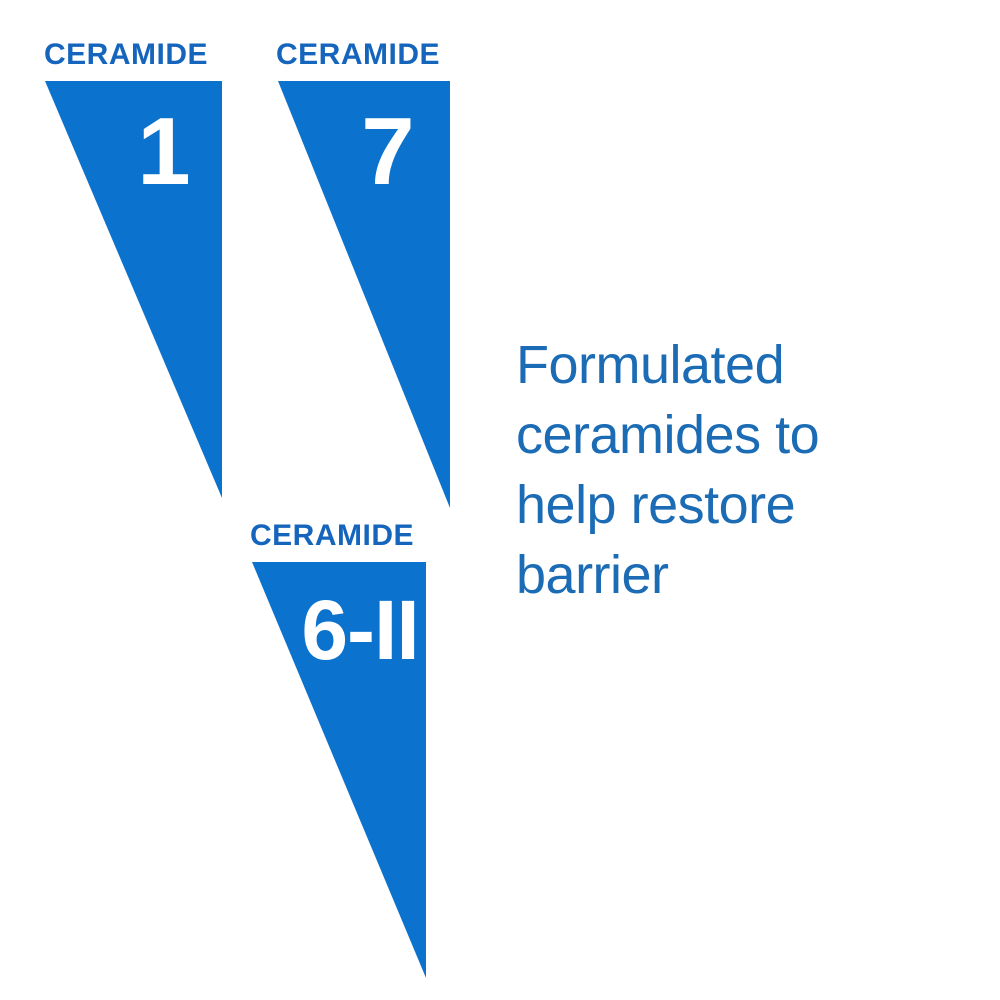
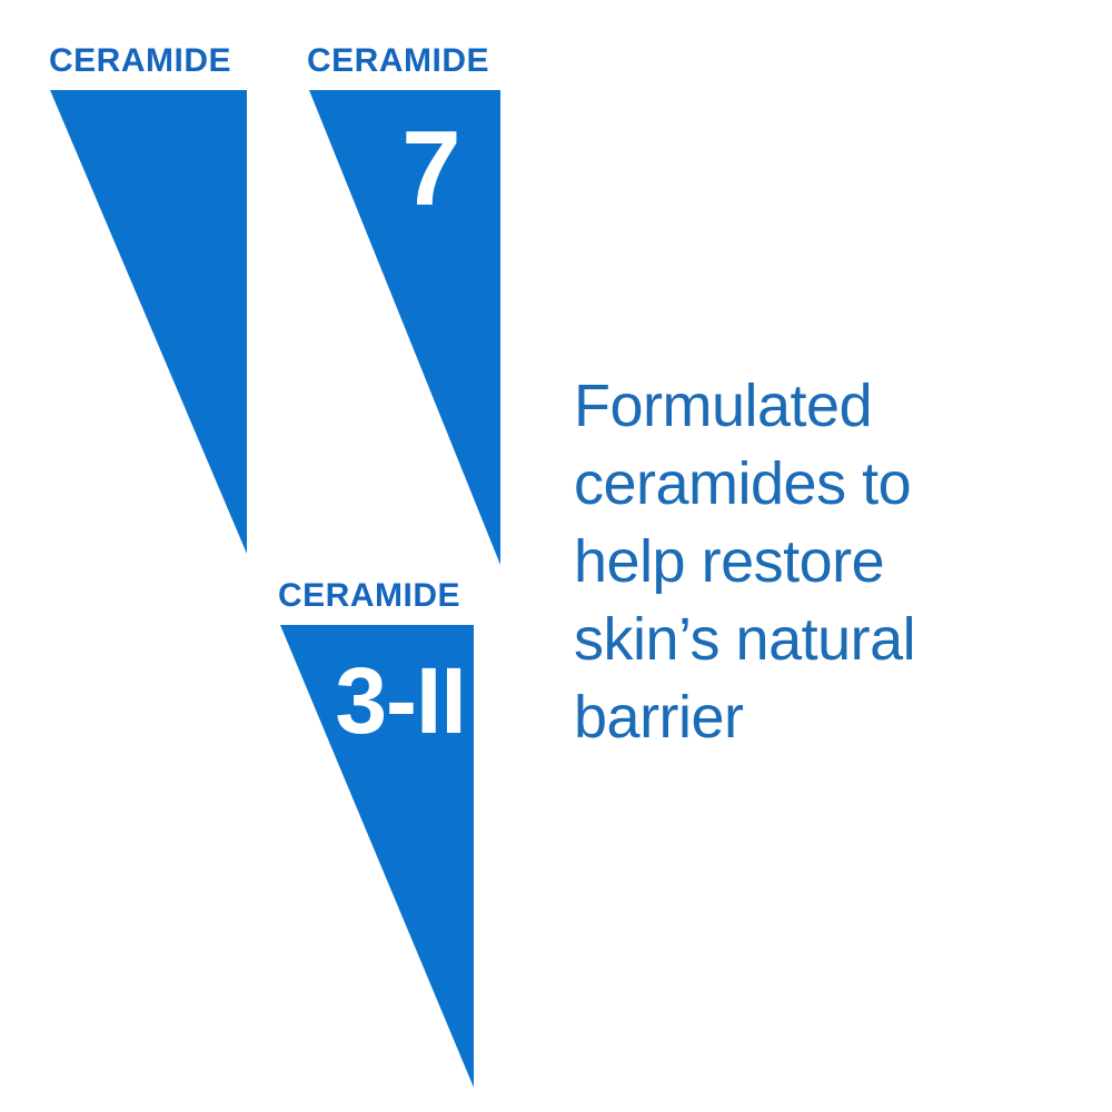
  CERAMIDE
- 1
  CERAMIDE
  7
  CERAMIDE
- 6-II
+ 3-II
  Formulated
  ceramides to
  help restore
+ skin’s natural
  barrier
